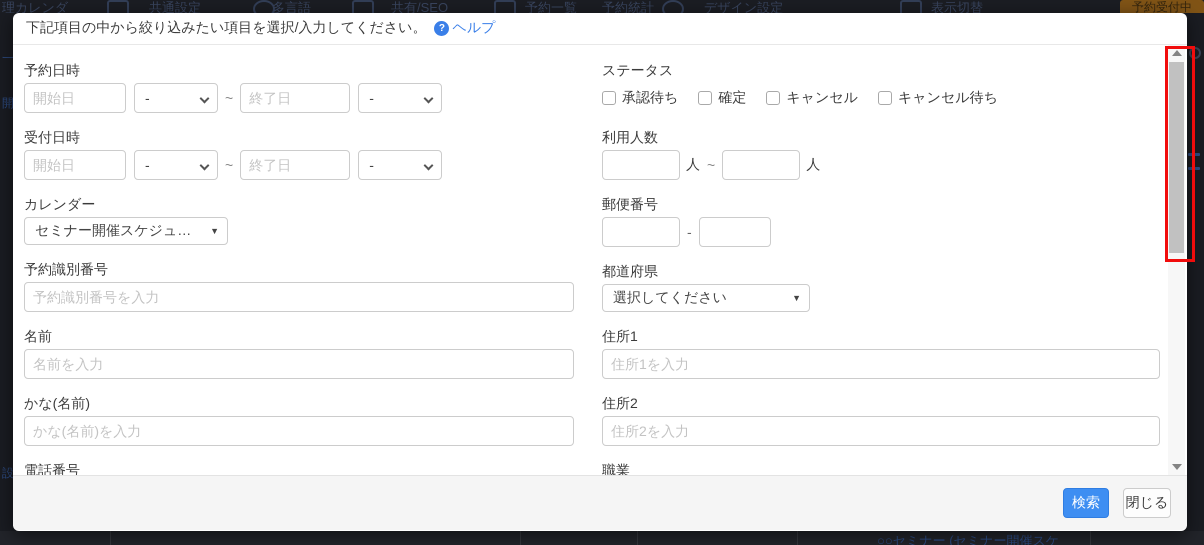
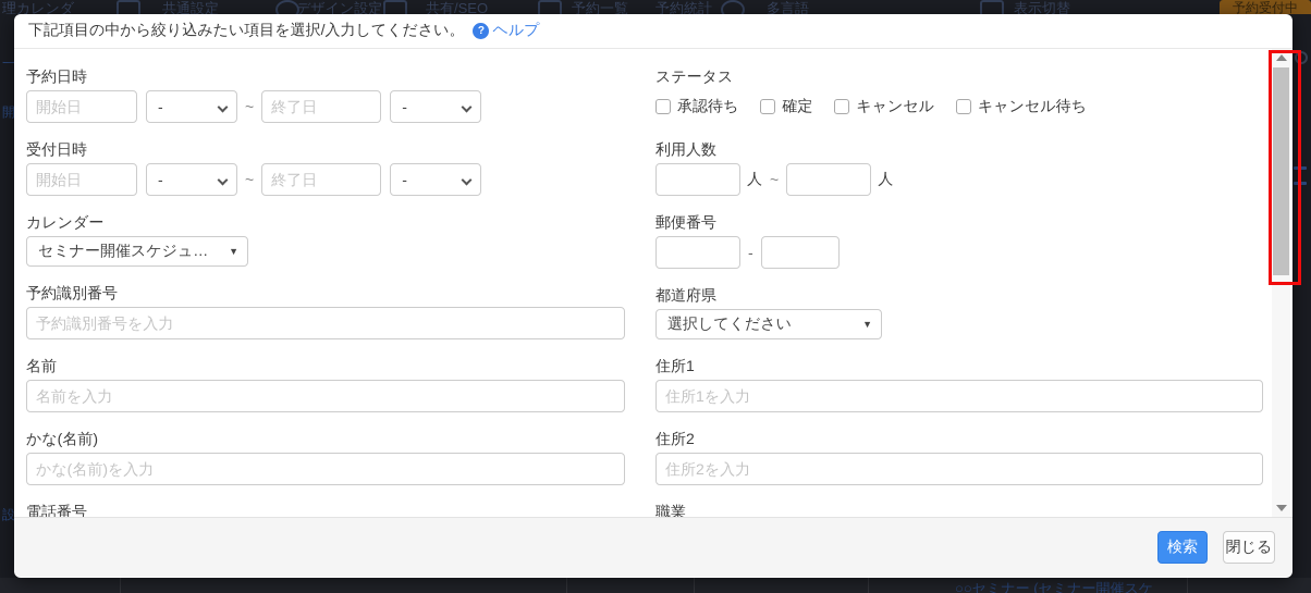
  理カレンダ
  共通設定
- 多言語
+ デザイン設定
  共有/SEO
  予約一覧
  予約統計
- デザイン設定
+ 多言語
  表示切替
  予約受付中
  一
  開
  設
  ○○セミナー (セミナー開催スケ
  下記項目の中から絞り込みたい項目を選択/入力してください。
  ?
  ヘルプ
  予約日時
  開始日
  -
  ~
  終了日
  -
  受付日時
  開始日
  -
  ~
  終了日
  -
  カレンダー
  セミナー開催スケジュール
  ▼
  予約識別番号
  予約識別番号を入力
  名前
  名前を入力
  かな(名前)
  かな(名前)を入力
  電話番号
  ステータス
  承認待ち
  確定
  キャンセル
  キャンセル待ち
  利用人数
  人
  ~
  人
  郵便番号
  -
  都道府県
  選択してください
  ▼
  住所1
  住所1を入力
  住所2
  住所2を入力
  職業
  検索
  閉じる
